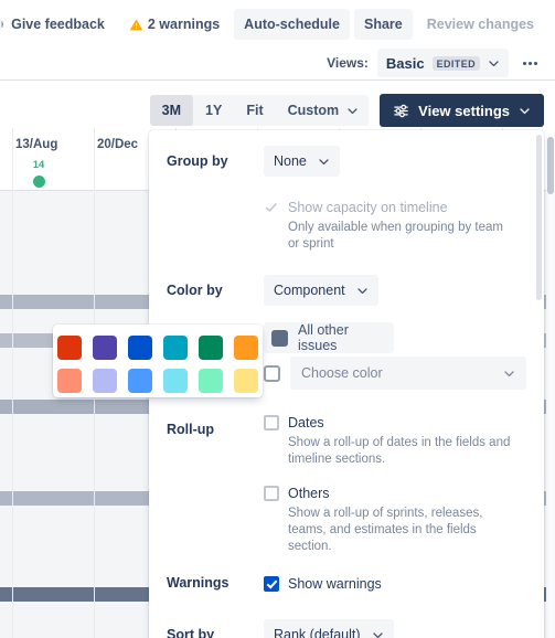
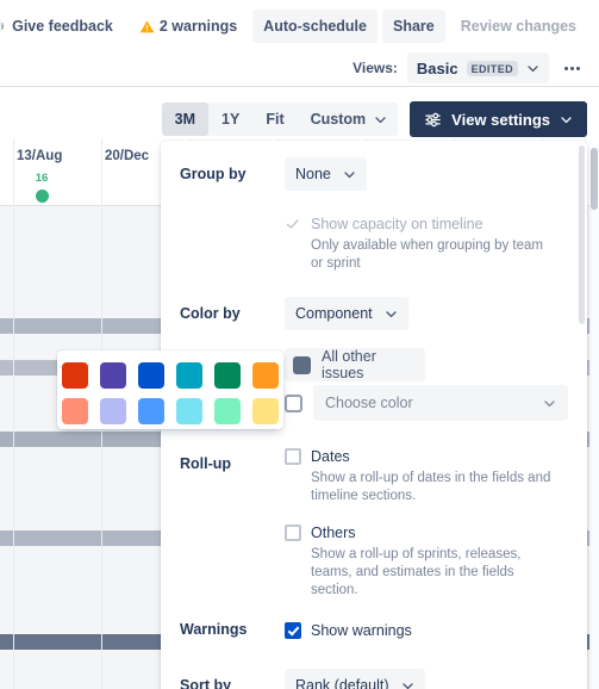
  Give feedback
  2 warnings
  Auto-schedule
  Share
  Review changes
  Views:
  Basic
  EDITED
  3M
  1Y
  Fit
  Custom
  View settings
  13/Aug
  20/Dec
- 14
+ 16
  Group by
  None
  Show capacity on timeline
  Only available when grouping by team or sprint
  Color by
  Component
  All other issues
  Choose color
  Roll-up
  Dates
  Show a roll-up of dates in the fields and timeline sections.
  Others
  Show a roll-up of sprints, releases, teams, and estimates in the fields section.
  Warnings
  Show warnings
  Sort by
  Rank (default)
